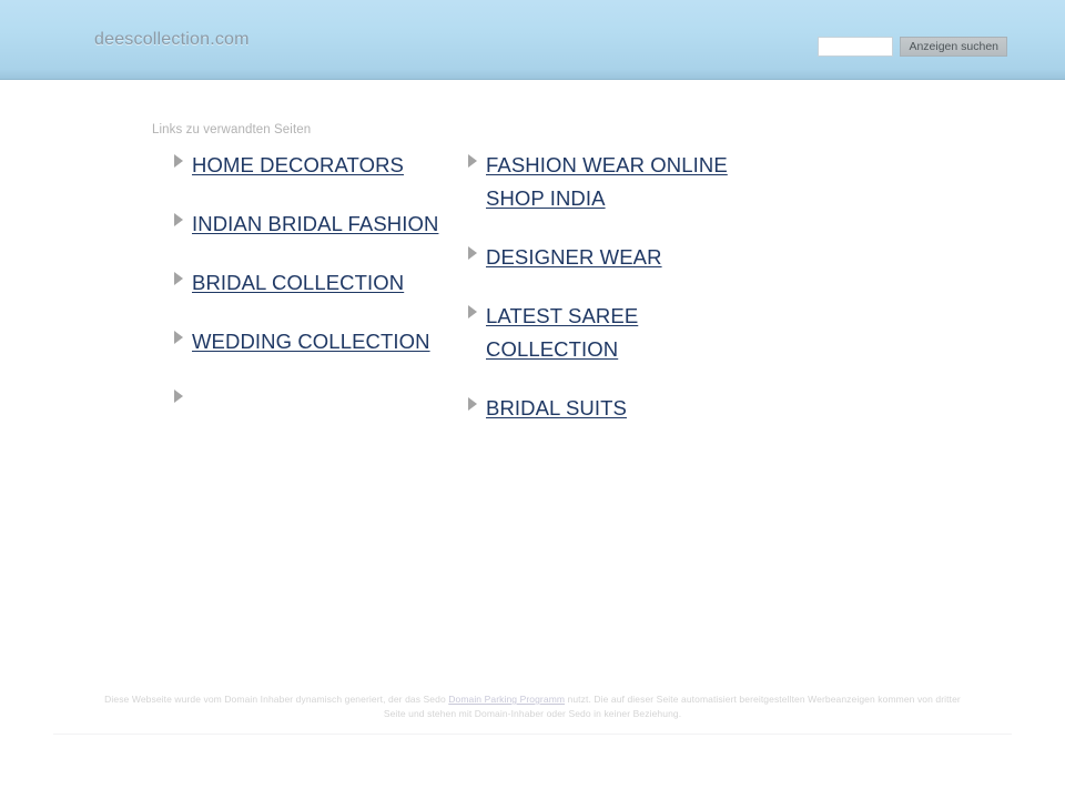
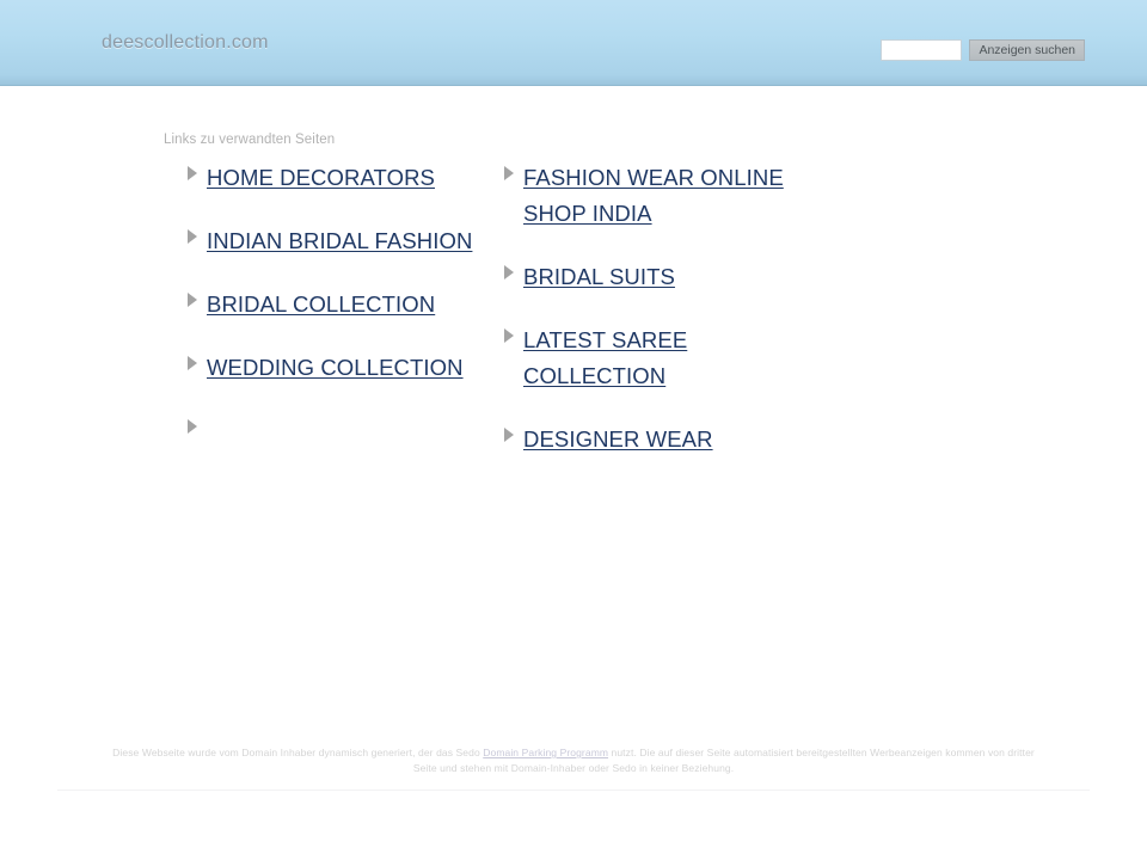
  deescollection.com
  Anzeigen suchen
  Links zu verwandten Seiten
  HOME DECORATORS
  INDIAN BRIDAL FASHION
  BRIDAL COLLECTION
  WEDDING COLLECTION
  FASHION WEAR ONLINE SHOP INDIA
- DESIGNER WEAR
+ BRIDAL SUITS
  LATEST SAREE COLLECTION
- BRIDAL SUITS
+ DESIGNER WEAR
  Diese Webseite wurde vom Domain Inhaber dynamisch generiert, der das Sedo Domain Parking Programm nutzt. Die auf dieser Seite automatisiert bereitgestellten Werbeanzeigen kommen von dritter Seite und stehen mit Domain-Inhaber oder Sedo in keiner Beziehung.
